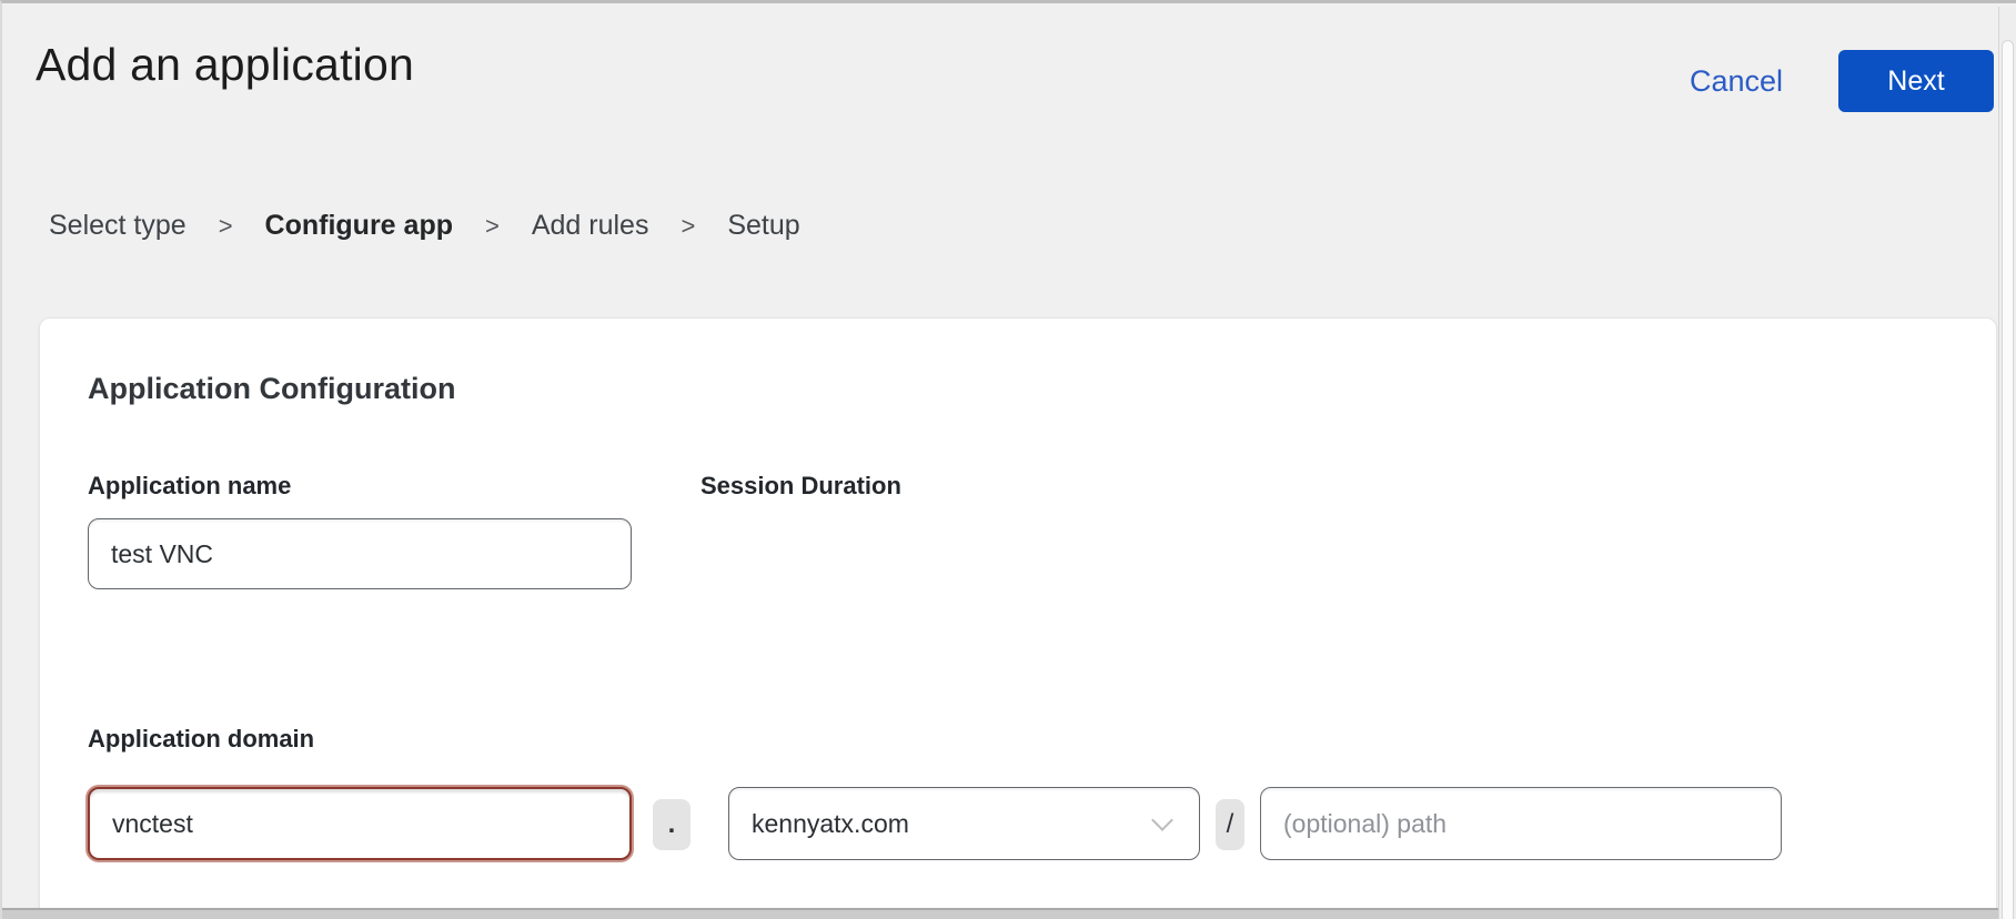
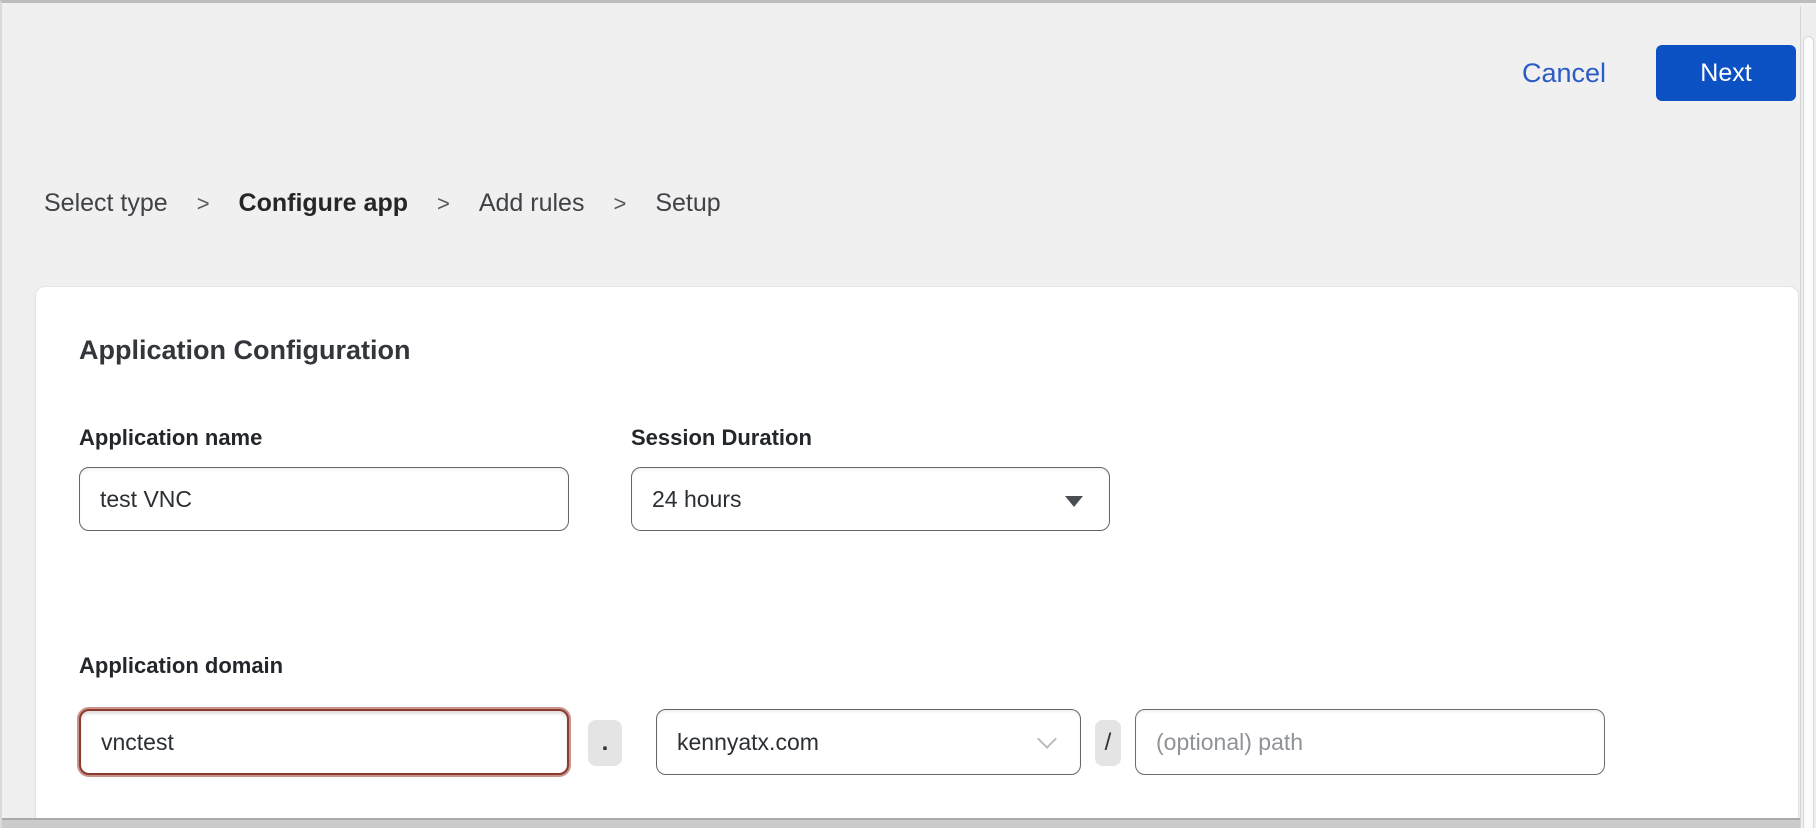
- Add an application
  Cancel
  Next
  Select type
  >
  Configure app
  >
  Add rules
  >
  Setup
  Application Configuration
  Application name
  test VNC
  Session Duration
+ 24 hours
  Application domain
  vnctest
  .
  kennyatx.com
  /
  (optional) path
